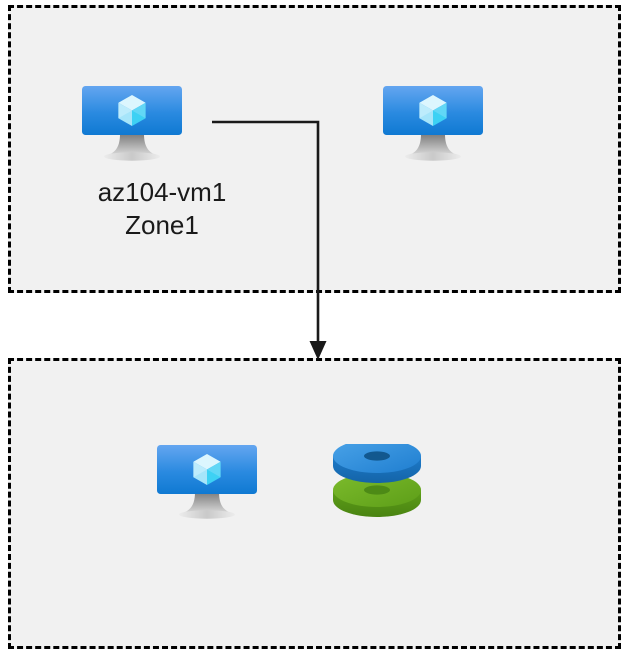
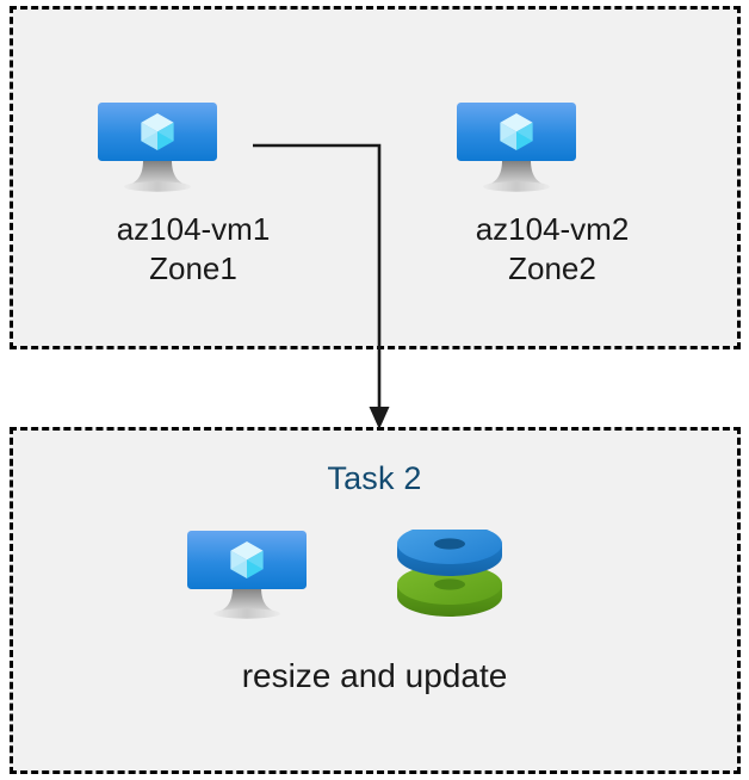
  az104-vm1
  Zone1
+ az104-vm2
+ Zone2
+ Task 2
+ resize and update
